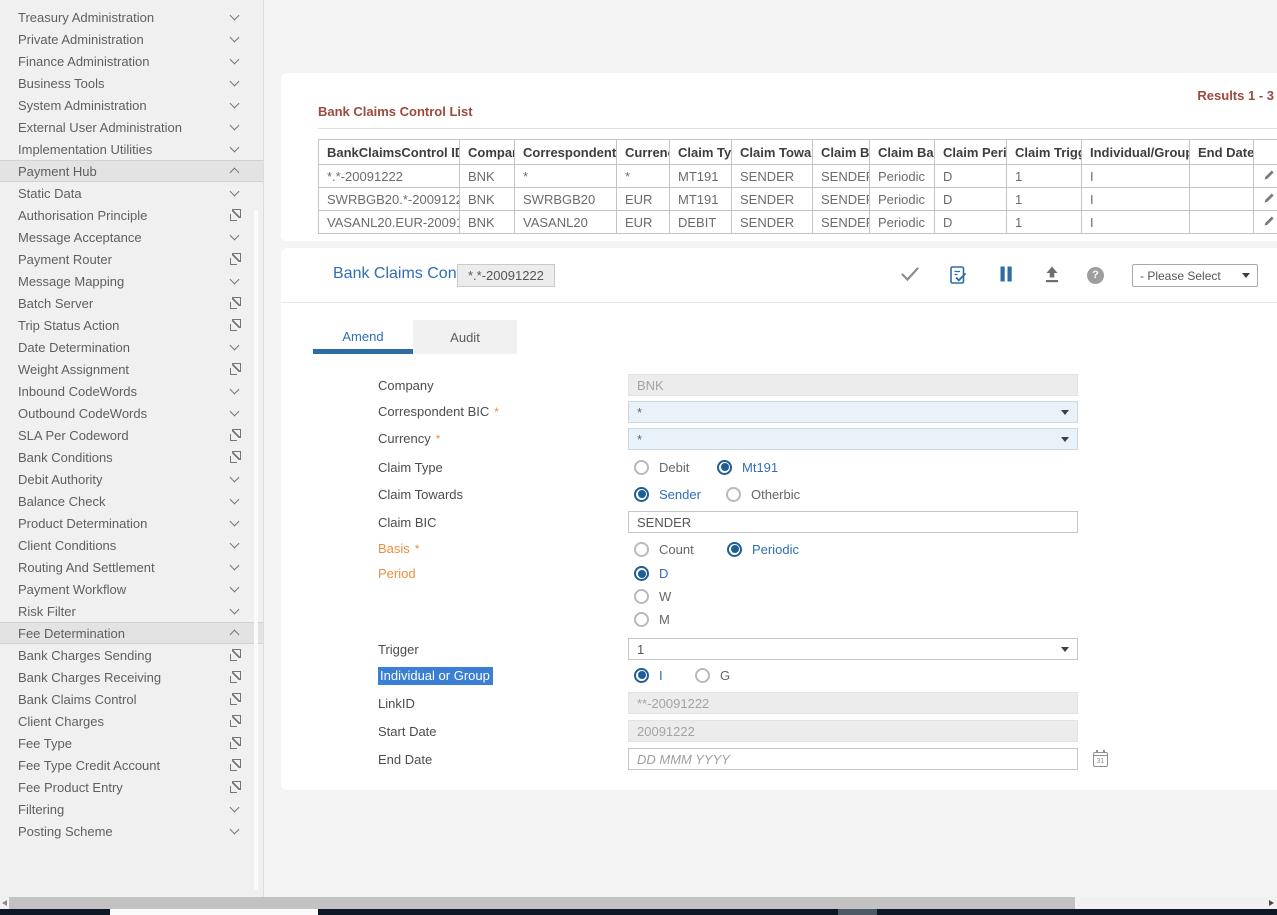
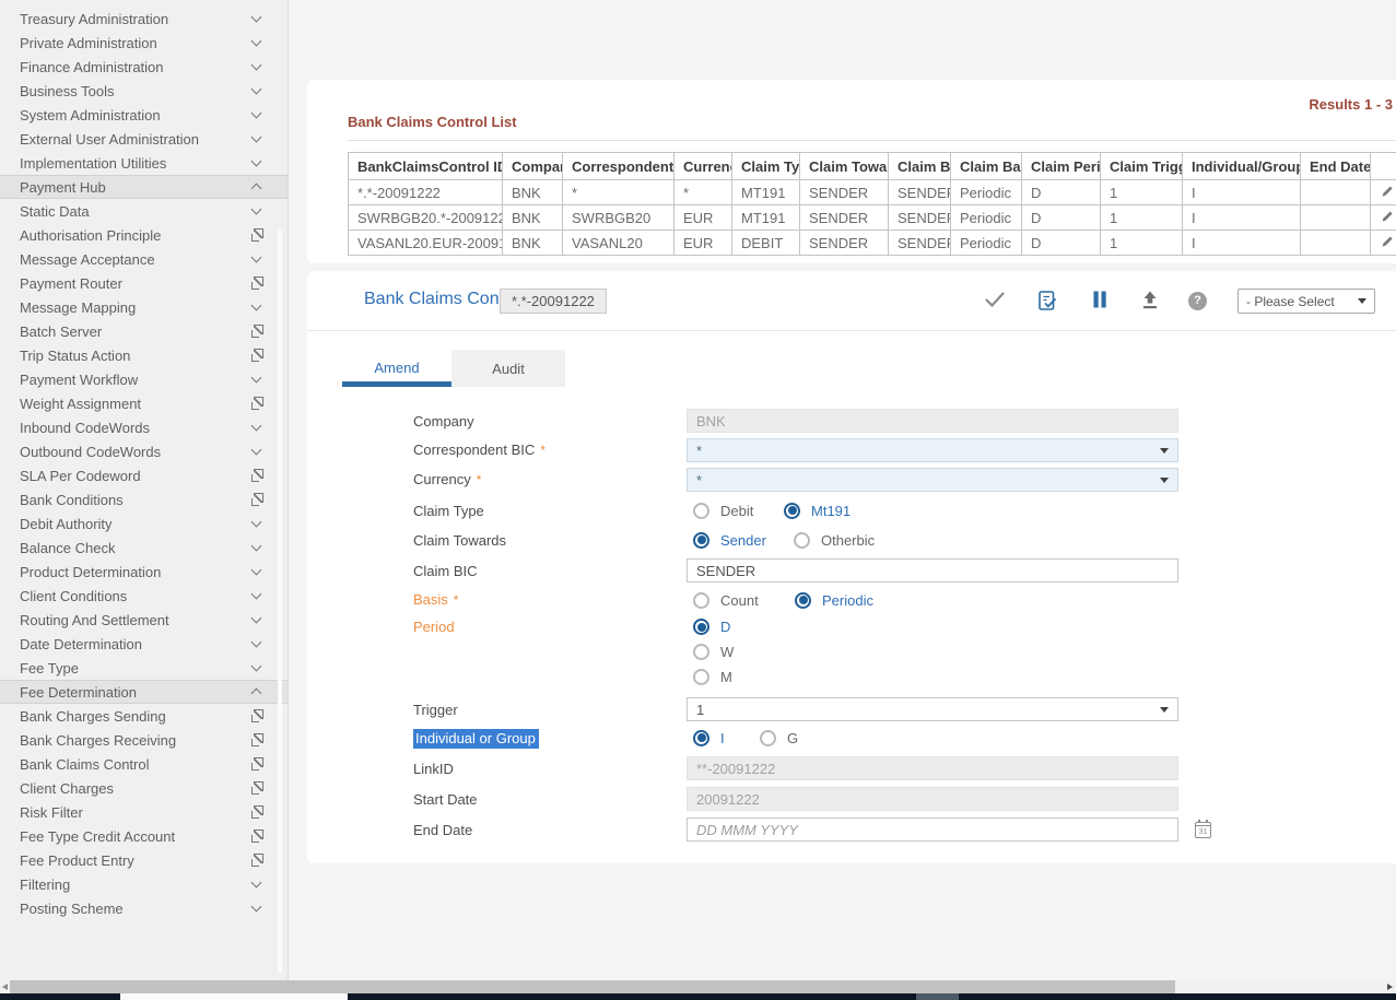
  Treasury Administration
  Private Administration
  Finance Administration
  Business Tools
  System Administration
  External User Administration
  Implementation Utilities
  Payment Hub
  Static Data
  Authorisation Principle
  Message Acceptance
  Payment Router
  Message Mapping
  Batch Server
  Trip Status Action
- Date Determination
+ Payment Workflow
  Weight Assignment
  Inbound CodeWords
  Outbound CodeWords
  SLA Per Codeword
  Bank Conditions
  Debit Authority
  Balance Check
  Product Determination
  Client Conditions
  Routing And Settlement
- Payment Workflow
+ Date Determination
- Risk Filter
+ Fee Type
  Fee Determination
  Bank Charges Sending
  Bank Charges Receiving
  Bank Claims Control
  Client Charges
- Fee Type
+ Risk Filter
  Fee Type Credit Account
  Fee Product Entry
  Filtering
  Posting Scheme
  Bank Claims Control List
  Results 1 - 3
  	BankClaimsControl I	Compa	Correspondent	Curren	Claim Ty	Claim Towa	Claim B	Claim Ba	Claim Peri	Claim Trig	Individual/Group	End Date
  *.*-20091222	BNK	*	*	MT191	SENDER	SENDE	Periodic	D	1	I
  SWRBGB20.*-2009122	BNK	SWRBGB20	EUR	MT191	SENDER	SENDE	Periodic	D	1	I
  VASANL20.EUR-2009	BNK	VASANL20	EUR	DEBIT	SENDER	SENDE	Periodic	D	1	I
  Bank Claims Con
  *.*-20091222
  ?
  - Please Select
  Amend
  Audit
  Company
  BNK
  Correspondent BIC *
  *
  Currency *
  *
  Claim Type
  Debit
  Mt191
  Claim Towards
  Sender
  Otherbic
  Claim BIC
  SENDER
  Basis *
  Count
  Periodic
  Period
  D
  W
  M
  Trigger
  1
  Individual or Group
  I
  G
  LinkID
  **-20091222
  Start Date
  20091222
  End Date
  DD MMM YYYY
